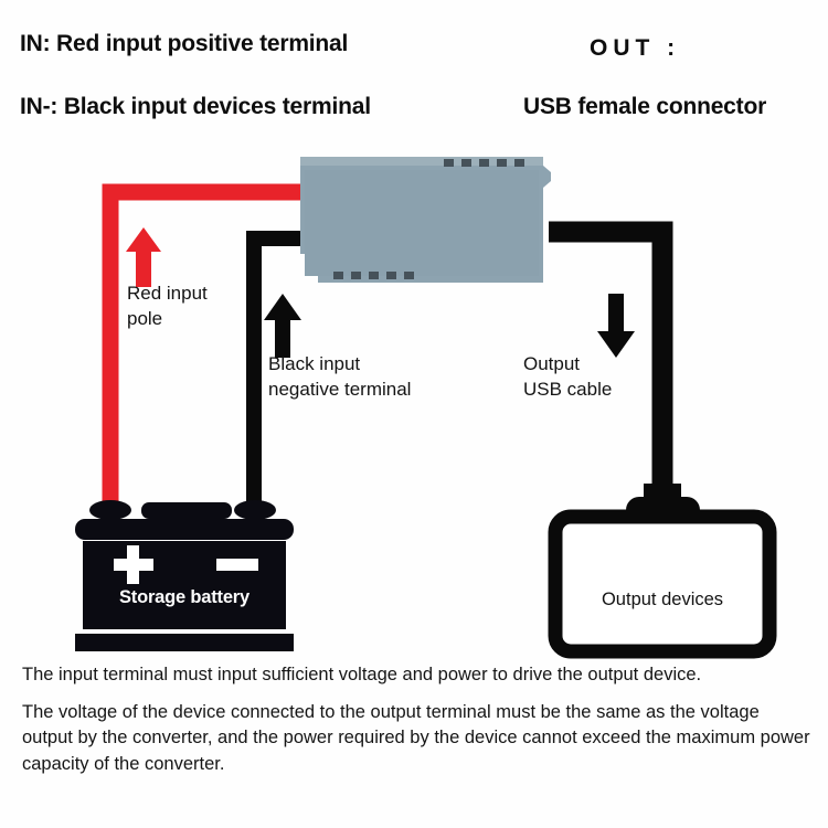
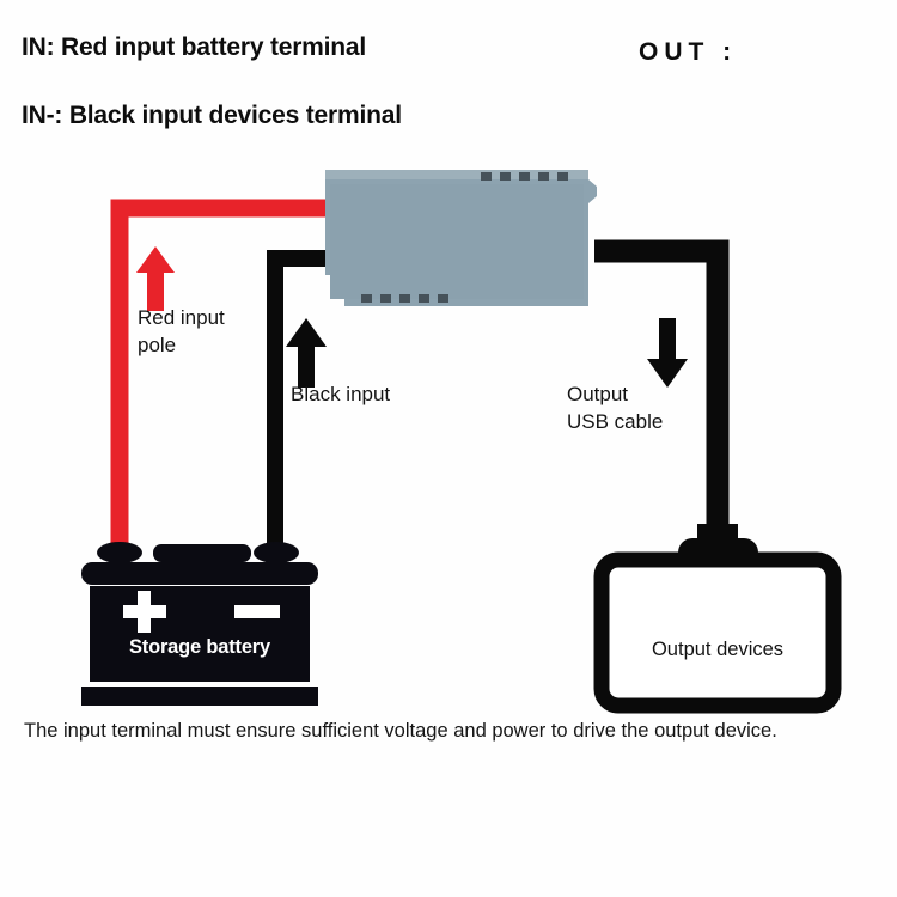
- IN: Red input positive terminal
+ IN: Red input battery terminal
  IN-: Black input devices terminal
  OUT :
- USB female connector
  Red input
  pole
  Black input
- negative terminal
  Output
  USB cable
  Storage battery
  Output devices
- The input terminal must input sufficient voltage and power to drive the output device.
+ The input terminal must ensure sufficient voltage and power to drive the output device.
- The voltage of the device connected to the output terminal must be the same as the voltage output by the converter, and the power required by the device cannot exceed the maximum power capacity of the converter.
